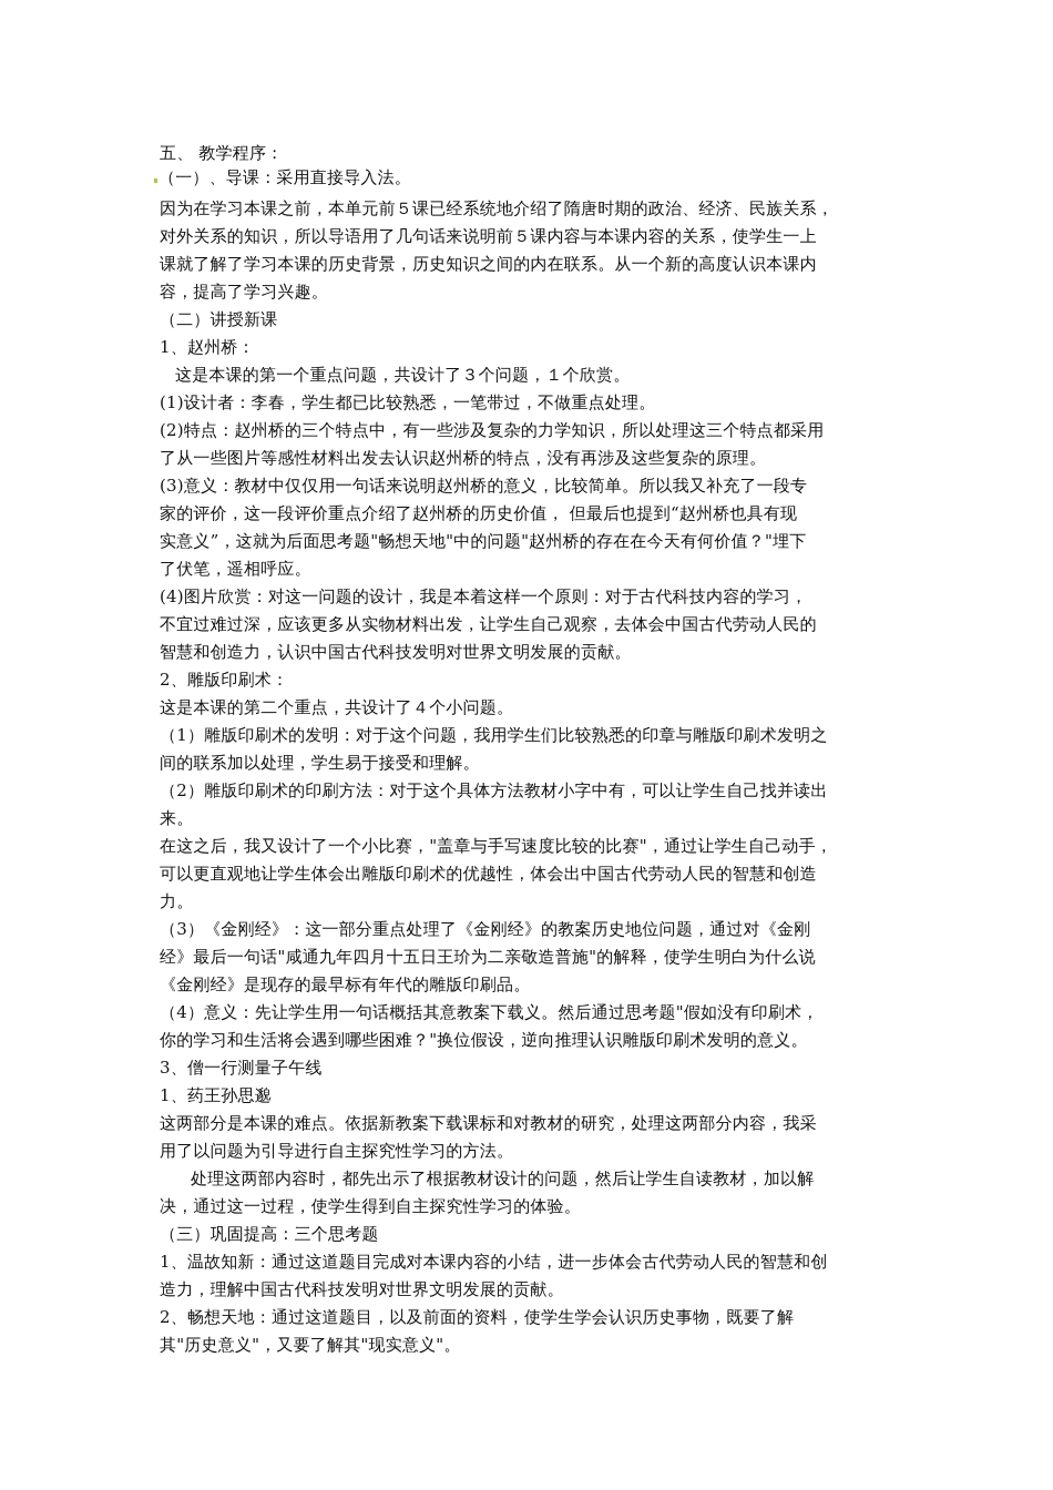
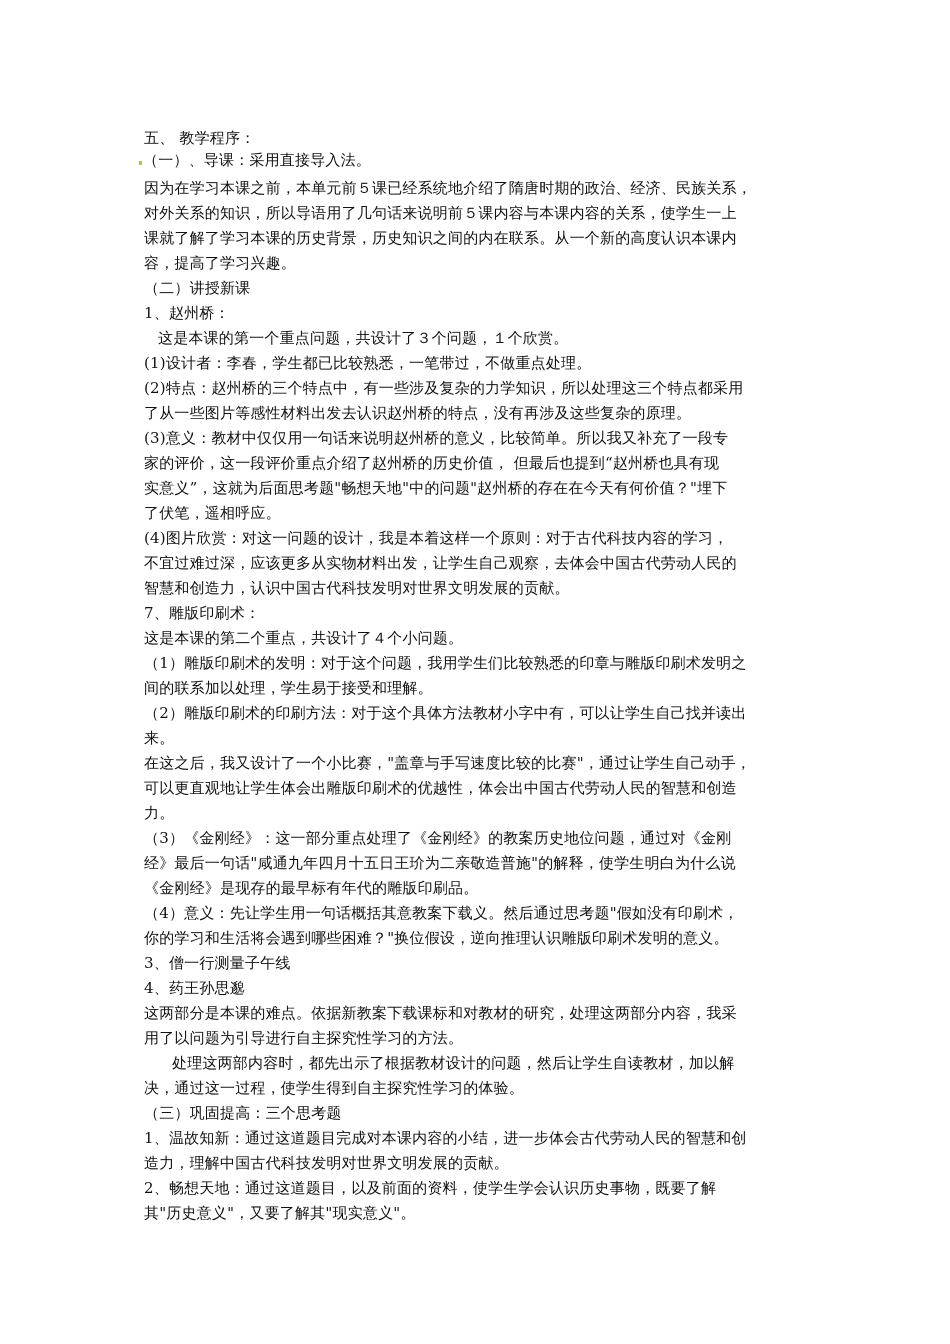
  五、 教学程序：
  （一）、导课：采用直接导入法。
  因为在学习本课之前，本单元前５课已经系统地介绍了隋唐时期的政治、经济、民族关系，
  对外关系的知识，所以导语用了几句话来说明前５课内容与本课内容的关系，使学生一上
  课就了解了学习本课的历史背景，历史知识之间的内在联系。从一个新的高度认识本课内
  容，提高了学习兴趣。
  （二）讲授新课
  1、赵州桥：
  这是本课的第一个重点问题，共设计了３个问题，１个欣赏。
  (1)设计者：李春，学生都已比较熟悉，一笔带过，不做重点处理。
  (2)特点：赵州桥的三个特点中，有一些涉及复杂的力学知识，所以处理这三个特点都采用
  了从一些图片等感性材料出发去认识赵州桥的特点，没有再涉及这些复杂的原理。
  (3)意义：教材中仅仅用一句话来说明赵州桥的意义，比较简单。所以我又补充了一段专
  家的评价，这一段评价重点介绍了赵州桥的历史价值， 但最后也提到“赵州桥也具有现
  实意义”，这就为后面思考题"畅想天地"中的问题"赵州桥的存在在今天有何价值？"埋下
  了伏笔，遥相呼应。
  (4)图片欣赏：对这一问题的设计，我是本着这样一个原则：对于古代科技内容的学习，
  不宜过难过深，应该更多从实物材料出发，让学生自己观察，去体会中国古代劳动人民的
  智慧和创造力，认识中国古代科技发明对世界文明发展的贡献。
- 2、雕版印刷术：
+ 7、雕版印刷术：
  这是本课的第二个重点，共设计了４个小问题。
  （1）雕版印刷术的发明：对于这个问题，我用学生们比较熟悉的印章与雕版印刷术发明之
  间的联系加以处理，学生易于接受和理解。
  （2）雕版印刷术的印刷方法：对于这个具体方法教材小字中有，可以让学生自己找并读出
  来。
  在这之后，我又设计了一个小比赛，"盖章与手写速度比较的比赛"，通过让学生自己动手，
  可以更直观地让学生体会出雕版印刷术的优越性，体会出中国古代劳动人民的智慧和创造
  力。
  （3）《金刚经》：这一部分重点处理了《金刚经》的教案历史地位问题，通过对《金刚
  经》最后一句话"咸通九年四月十五日王玠为二亲敬造普施"的解释，使学生明白为什么说
  《金刚经》是现存的最早标有年代的雕版印刷品。
  （4）意义：先让学生用一句话概括其意教案下载义。然后通过思考题"假如没有印刷术，
  你的学习和生活将会遇到哪些困难？"换位假设，逆向推理认识雕版印刷术发明的意义。
  3、僧一行测量子午线
- 1、药王孙思邈
+ 4、药王孙思邈
  这两部分是本课的难点。依据新教案下载课标和对教材的研究，处理这两部分内容，我采
  用了以问题为引导进行自主探究性学习的方法。
  处理这两部内容时，都先出示了根据教材设计的问题，然后让学生自读教材，加以解
  决，通过这一过程，使学生得到自主探究性学习的体验。
  （三）巩固提高：三个思考题
  1、温故知新：通过这道题目完成对本课内容的小结，进一步体会古代劳动人民的智慧和创
  造力，理解中国古代科技发明对世界文明发展的贡献。
  2、畅想天地：通过这道题目，以及前面的资料，使学生学会认识历史事物，既要了解
  其"历史意义"，又要了解其"现实意义"。
